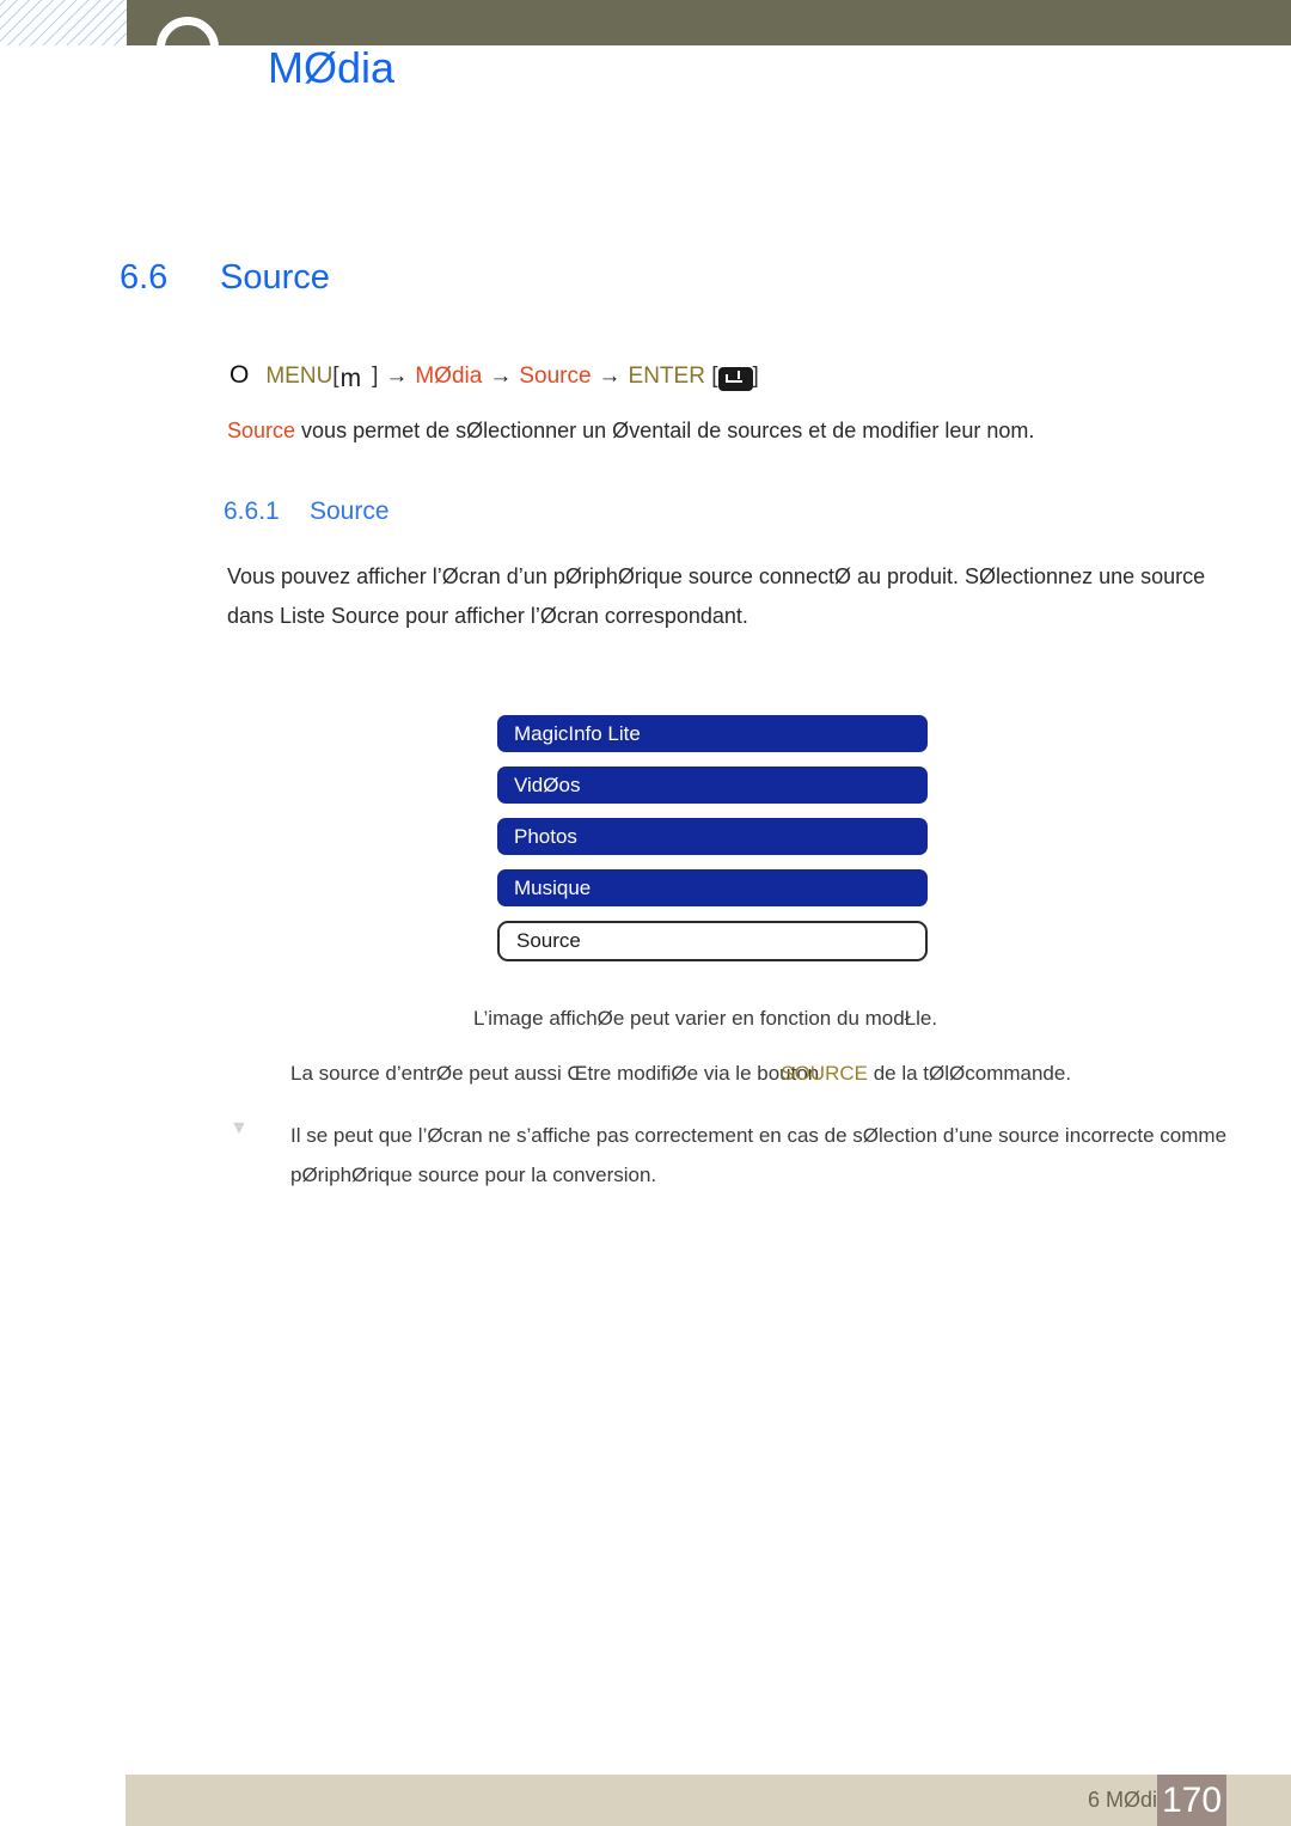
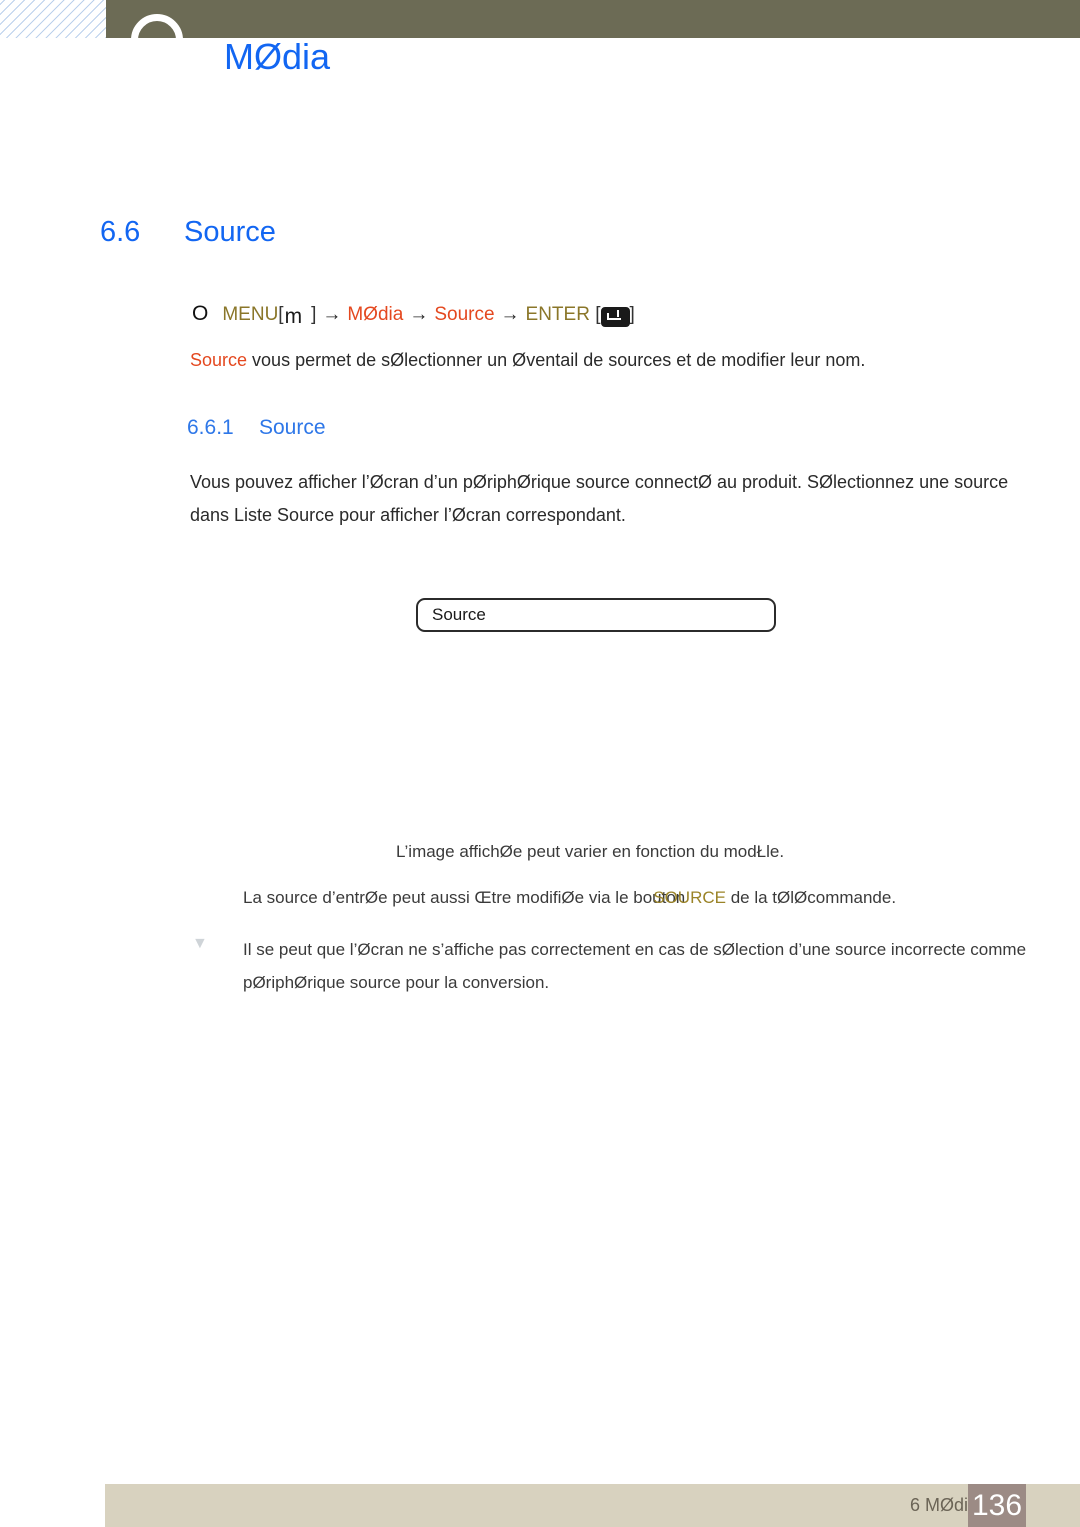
  MØdia
  6.6 Source
  O MENU[m ] → MØdia → Source → ENTER [ ]
  Source vous permet de sØlectionner un Øventail de sources et de modifier leur nom.
  6.6.1 Source
  Vous pouvez afficher l’Øcran d’un pØriphØrique source connectØ au produit. SØlectionnez une source dans Liste Source pour afficher l’Øcran correspondant.
- MagicInfo Lite
- VidØos
- Photos
- Musique
  Source
  L’image affichØe peut varier en fonction du modŁle.
  La source d’entrØe peut aussi Œtre modifiØe via le boutonSOURCE de la tØlØcommande.
  ▼
  Il se peut que l’Øcran ne s’affiche pas correctement en cas de sØlection d’une source incorrecte comme pØriphØrique source pour la conversion.
  6 MØdi
- 170
+ 136
